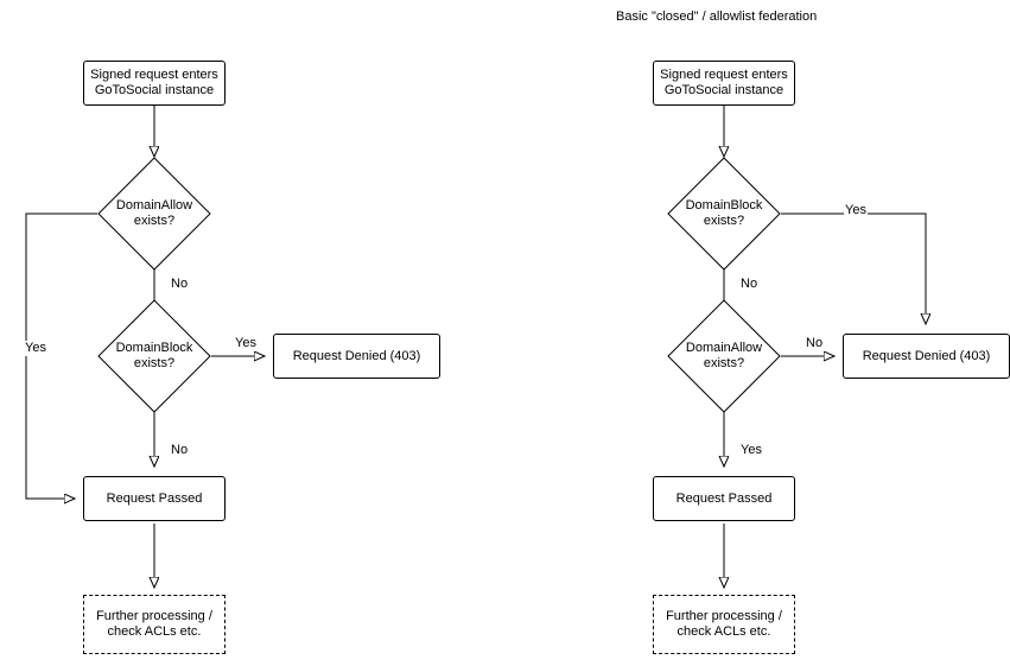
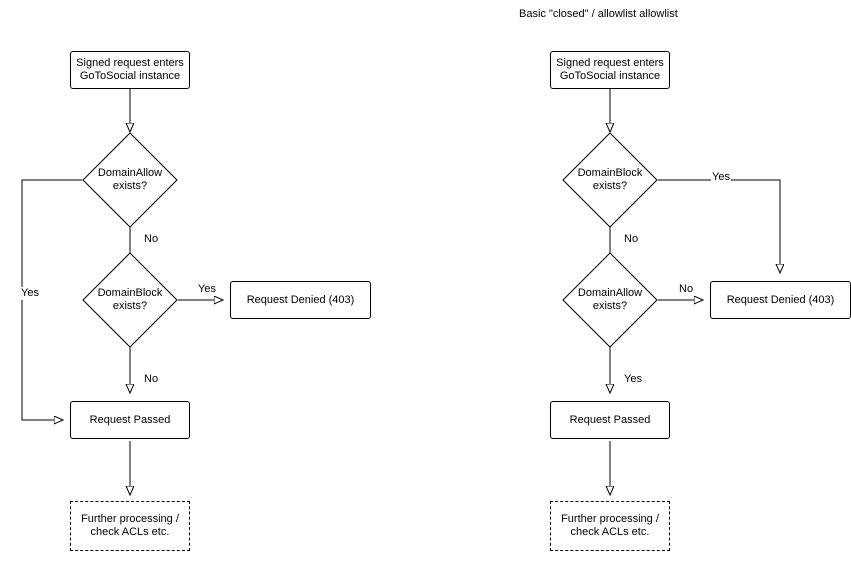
- Basic "closed" / allowlist federation
+ Basic "closed" / allowlist allowlist
  Signed request enters
  GoToSocial instance
  DomainAllow
  exists?
  DomainBlock
  exists?
  Request Denied (403)
  Request Passed
  Further processing /
  check ACLs etc.
  Yes
  No
  Yes
  No
  Signed request enters
  GoToSocial instance
  DomainBlock
  exists?
  DomainAllow
  exists?
  Request Denied (403)
  Request Passed
  Further processing /
  check ACLs etc.
  Yes
  No
  No
  Yes
